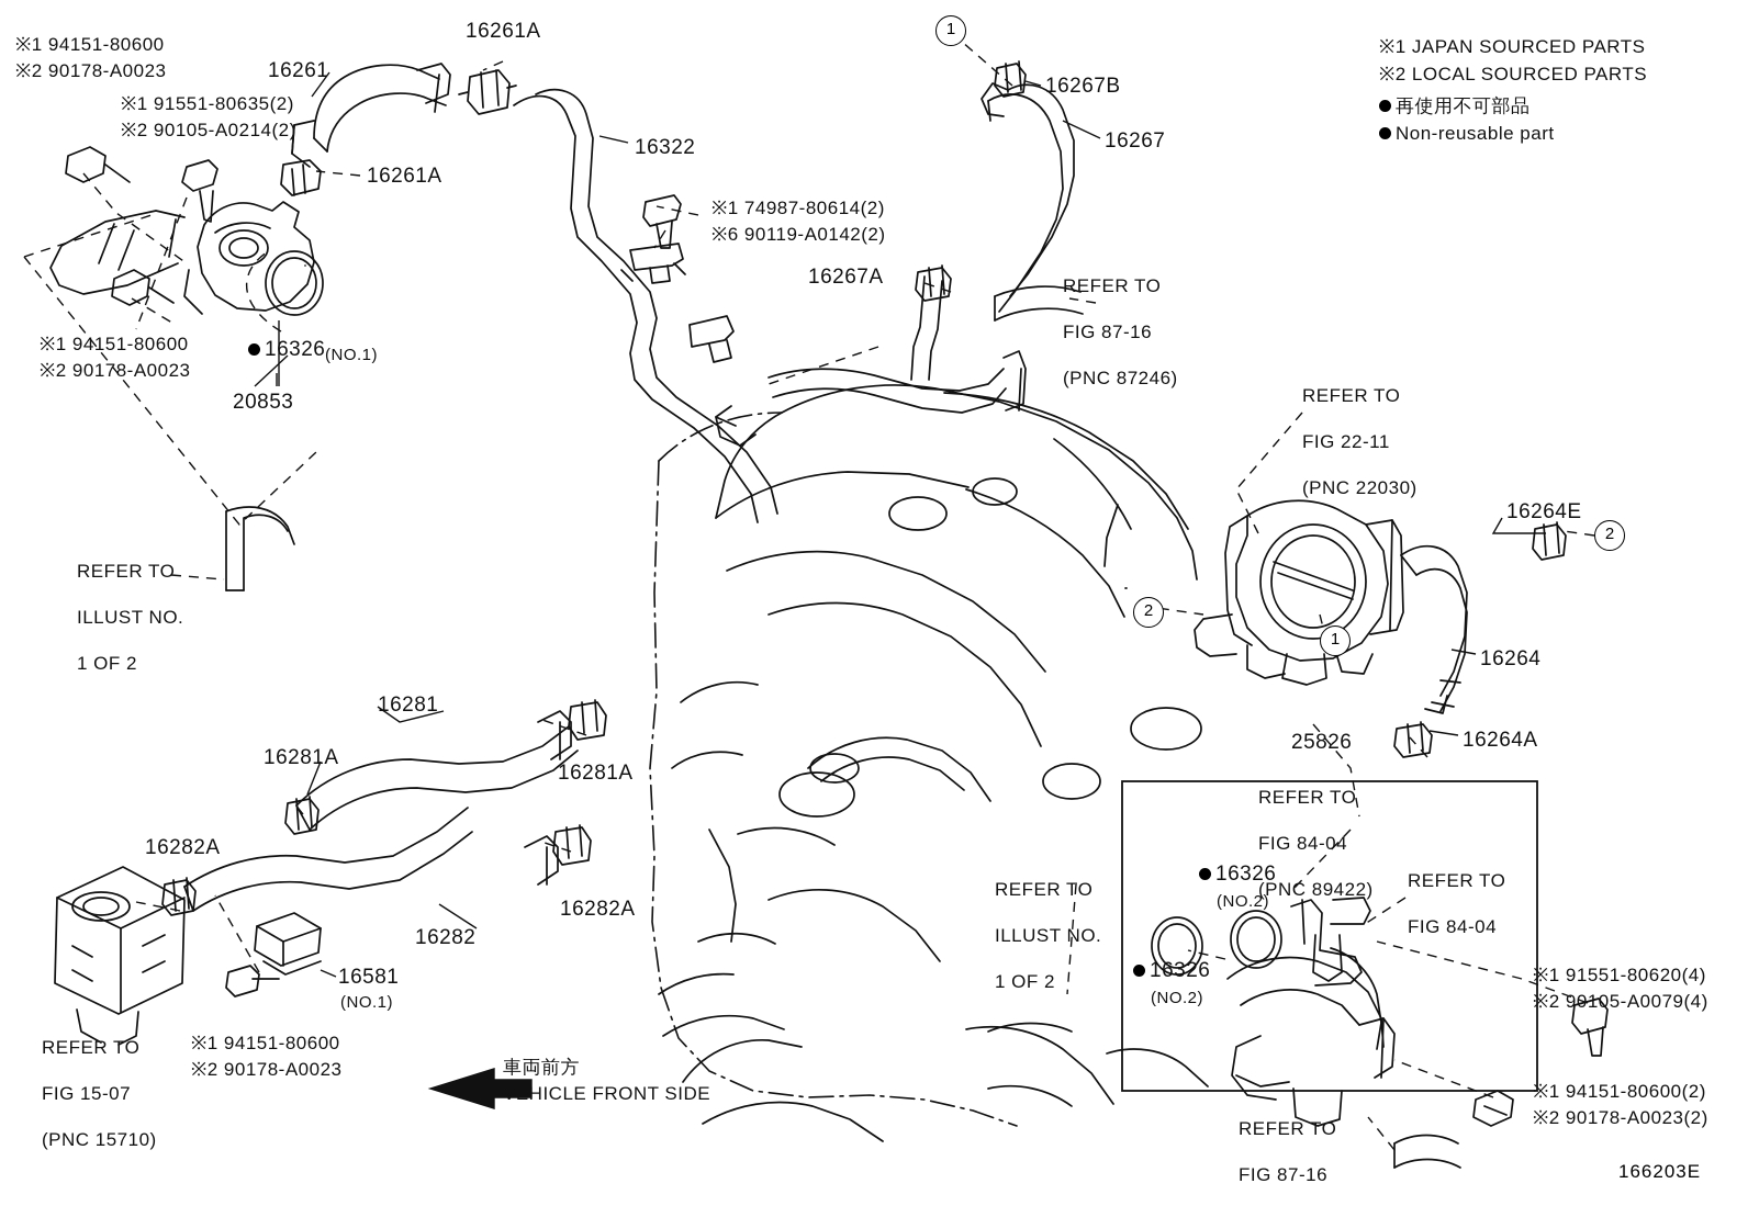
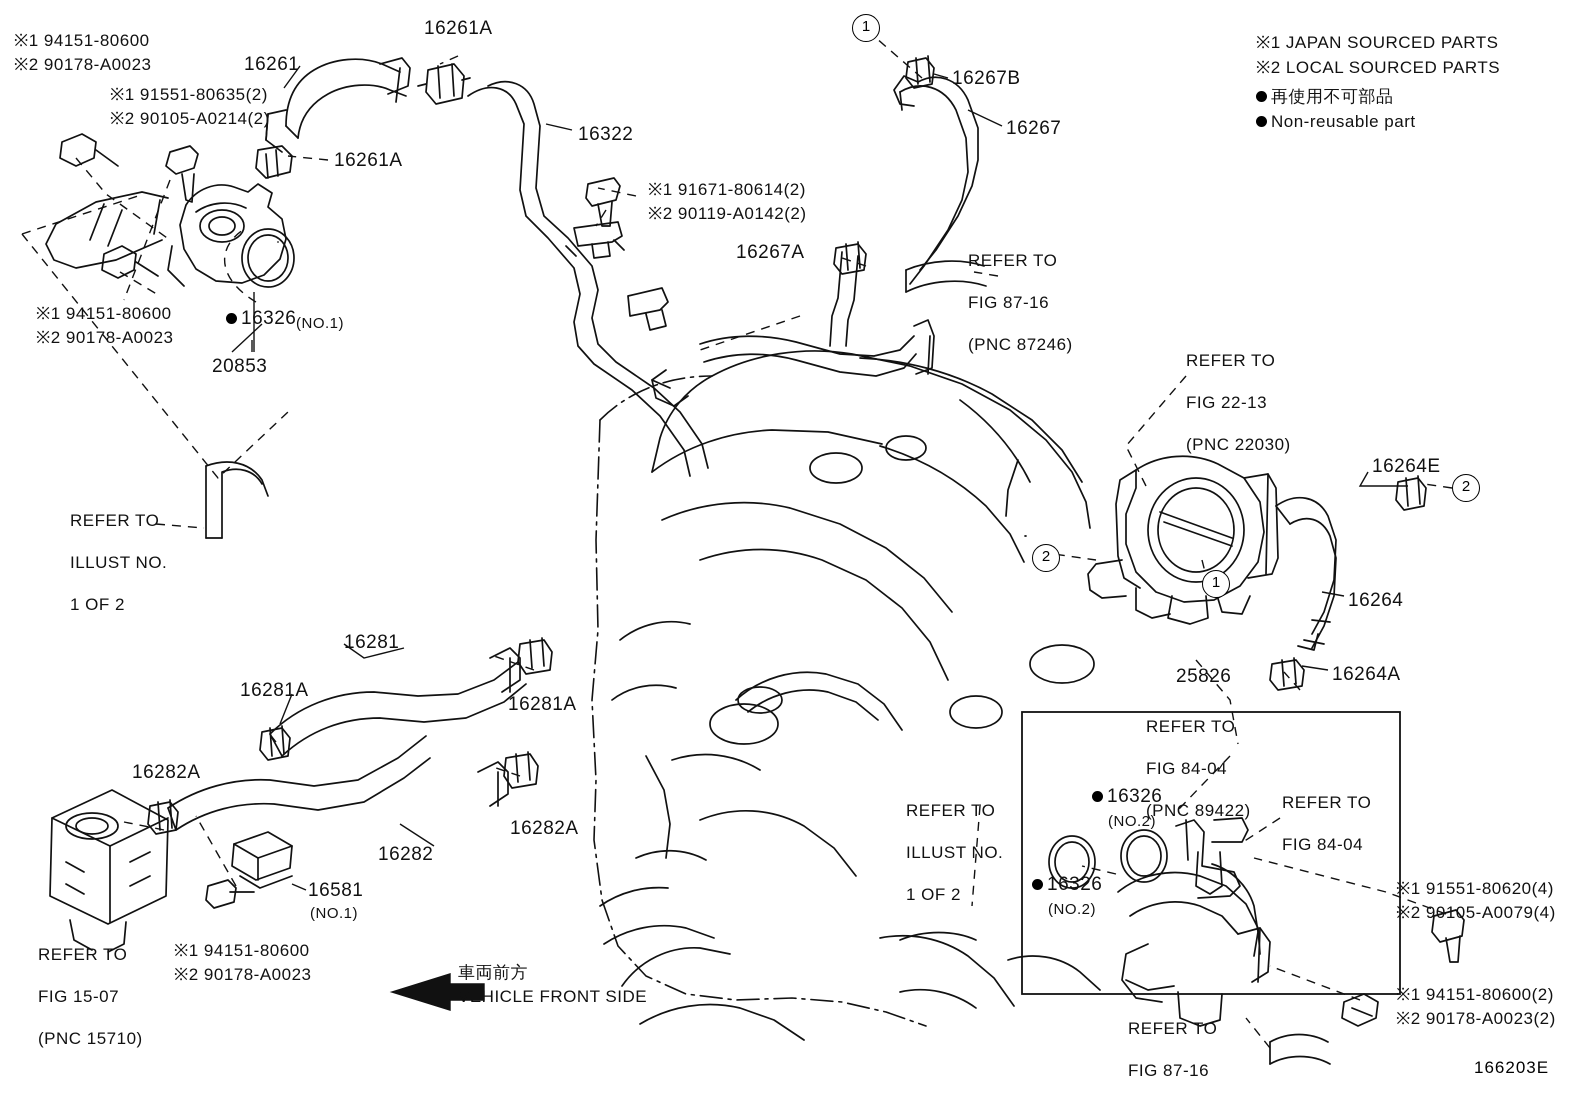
  ※1 JAPAN SOURCED PARTS
  ※2 LOCAL SOURCED PARTS
  再使用不可部品
  Non-reusable part
  ※1 94151-80600
  ※2 90178-A0023
  ※1 91551-80635(2)
  ※2 90105-A0214(2)
  16261
  16261A
  16261A
  16322
  16267B
  16267
- ※1 74987-80614(2)
+ ※1 91671-80614(2)
- ※6 90119-A0142(2)
+ ※2 90119-A0142(2)
  16267A
  ※1 94151-80600
  ※2 90178-A0023
  16326
  (NO.1)
  20853
  16264E
  16264
  16264A
  25826
  16281
  16281A
  16281A
  16282A
  16282A
  16282
  16581
  (NO.1)
  ※1 94151-80600
  ※2 90178-A0023
  16326
  (NO.2)
  16326
  (NO.2)
  ※1 91551-80620(4)
  ※2 90105-A0079(4)
  ※1 94151-80600(2)
  ※2 90178-A0023(2)
  REFER TO
  FIG 87-16
  (PNC 87246)
  REFER TO
- FIG 22-11
+ FIG 22-13
  (PNC 22030)
  REFER TO
  ILLUST NO.
  1 OF 2
  REFER TO
  ILLUST NO.
  1 OF 2
  REFER TO
  FIG 84-04
  (PNC 89422)
  REFER TO
  FIG 84-04
  REFER TO
  FIG 15-07
  (PNC 15710)
  REFER TO
  FIG 87-16
  1
  2
  2
  1
  車両前方
  VEHICLE FRONT SIDE
  166203E
